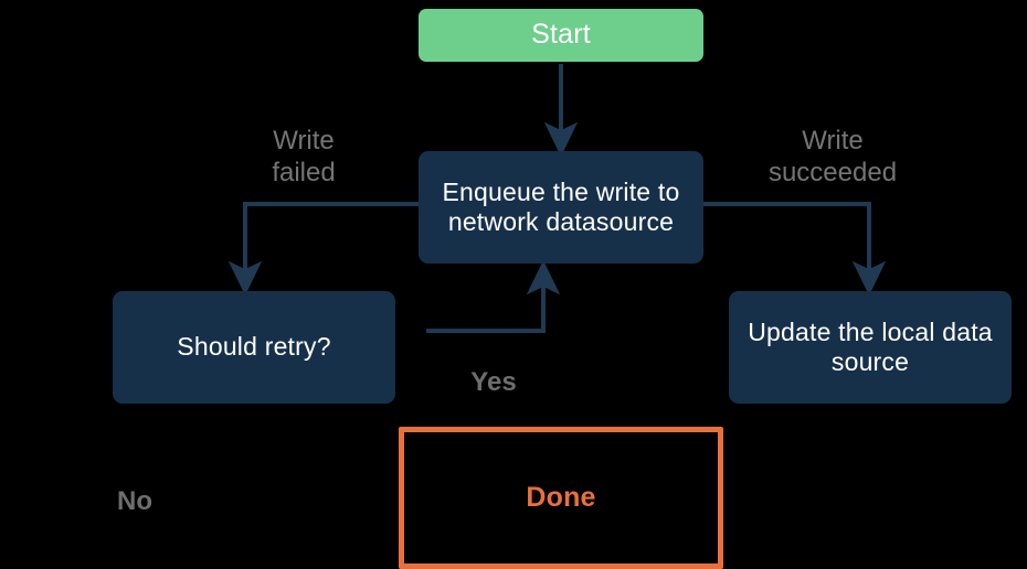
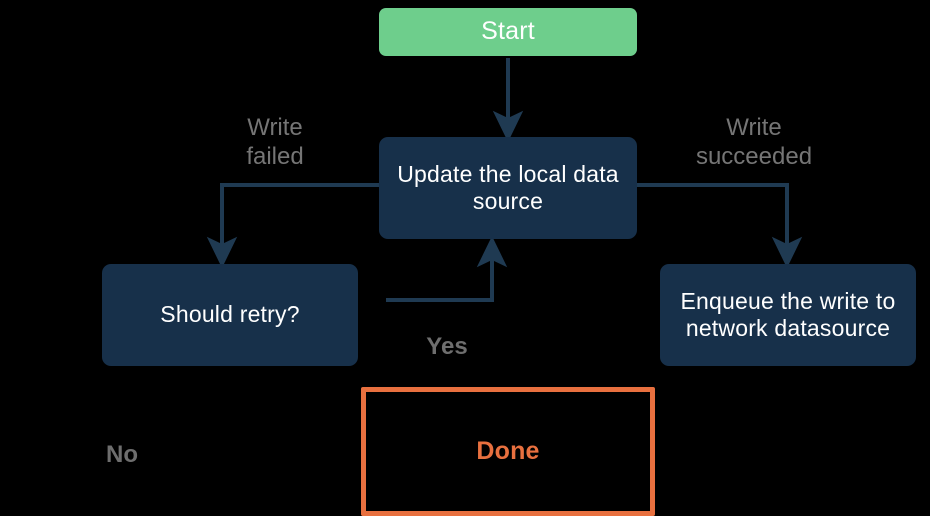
  Start
- Enqueue the write to network datasource
+ Update the local data source
  Should retry?
- Update the local data source
+ Enqueue the write to network datasource
  Done
  Write
  failed
  Write
  succeeded
  Yes
  No
